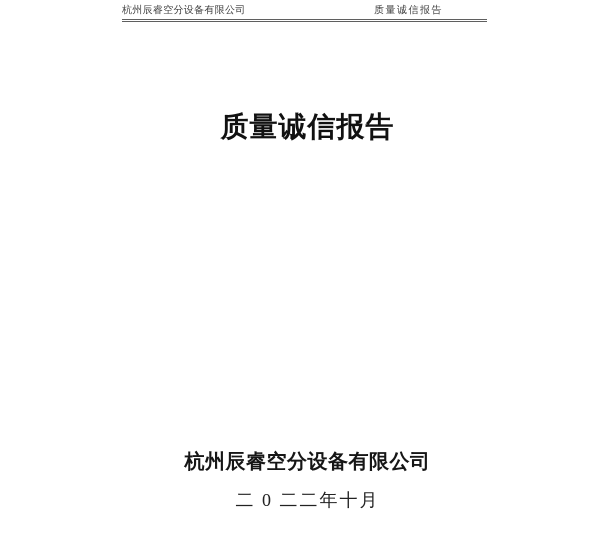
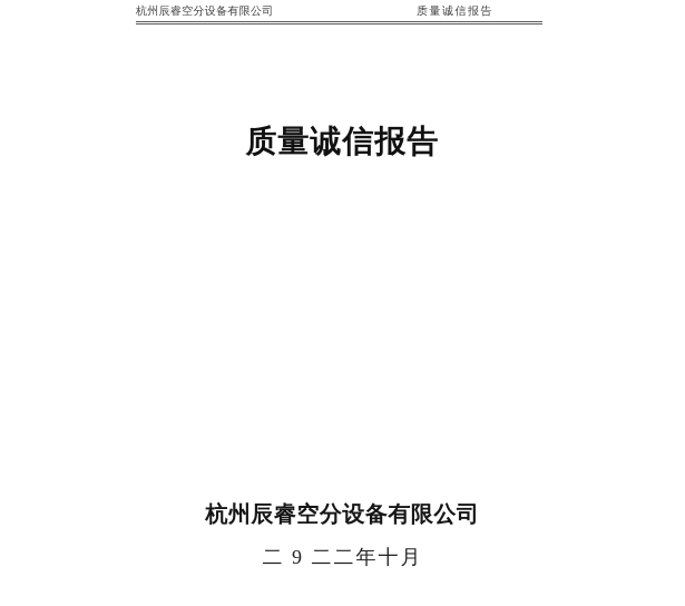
  杭州辰睿空分设备有限公司
  质量诚信报告
  质量诚信报告
  杭州辰睿空分设备有限公司
- 二 0 二二年十月
+ 二 9 二二年十月
